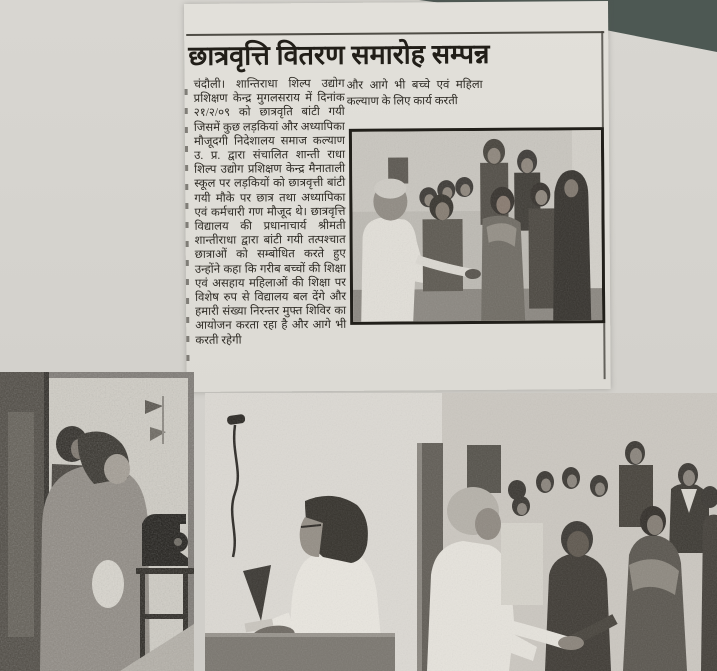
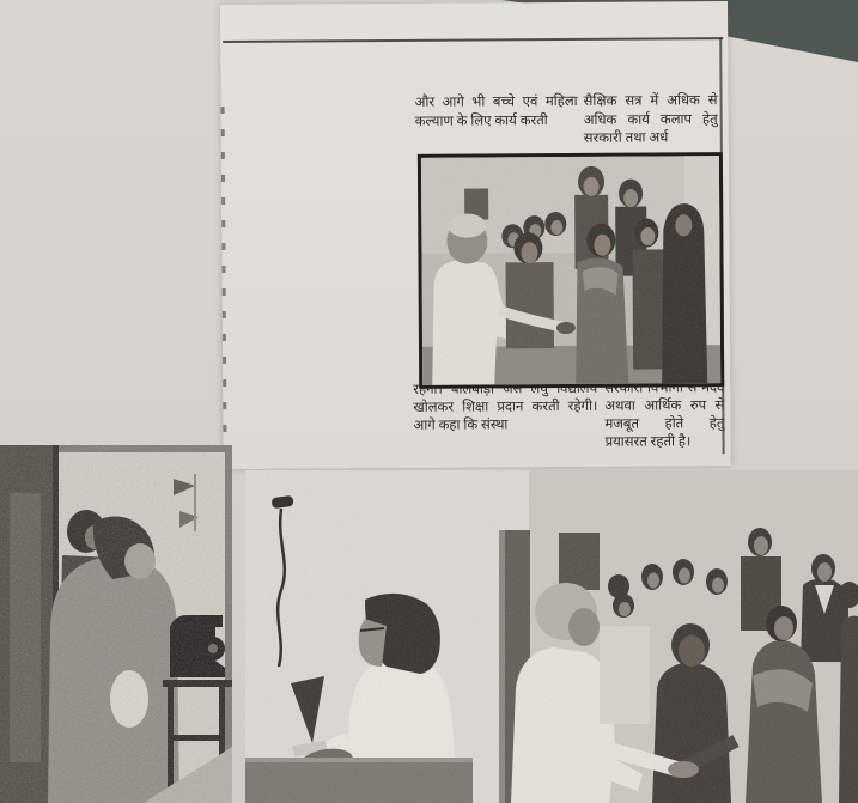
- छात्रवृत्ति वितरण समारोह सम्पन्न
- चंदौली। शान्तिराधा शिल्प उद्योग प्रशिक्षण केन्द्र मुगलसराय में दिनांक २१/२/०९ को छात्रवृति बांटी गयी जिसमें कुछ लड़कियां और अध्यापिका मौजूदगी निदेशालय समाज कल्याण उ. प्र. द्वारा संचालित शान्ती राधा शिल्प उद्योग प्रशिक्षण केन्द्र मैनाताली स्कूल पर लड़कियों को छात्रवृत्ती बांटी गयी मौके पर छात्र तथा अध्यापिका एवं कर्मचारी गण मौजूद थे। छात्रवृत्ति विद्यालय की प्रधानाचार्य श्रीमती शान्तीराधा द्वारा बांटी गयी तत्पश्चात छात्राओं को सम्बोधित करते हुए उन्होंने कहा कि गरीब बच्चों की शिक्षा एवं असहाय महिलाओं की शिक्षा पर विशेष रुप से विद्यालय बल देंगे और हमारी संख्या निरन्तर मुफ्त शिविर का आयोजन करता रहा है और आगे भी करती रहेगी
  और आगे भी बच्चे एवं महिला कल्याण के लिए कार्य करती
+ सैक्षिक सत्र में अधिक से अधिक कार्य कलाप हेतु सरकारी तथा अर्ध
+ रहेगी। बालबाड़ी जैसे लघु विद्यालय खोलकर शिक्षा प्रदान करती रहेगी। आगे कहा कि संस्था
+ सरकारी विभागों से मदद अथवा आर्थिक रुप से मजबूत होते हेतु प्रयासरत रहती है।
